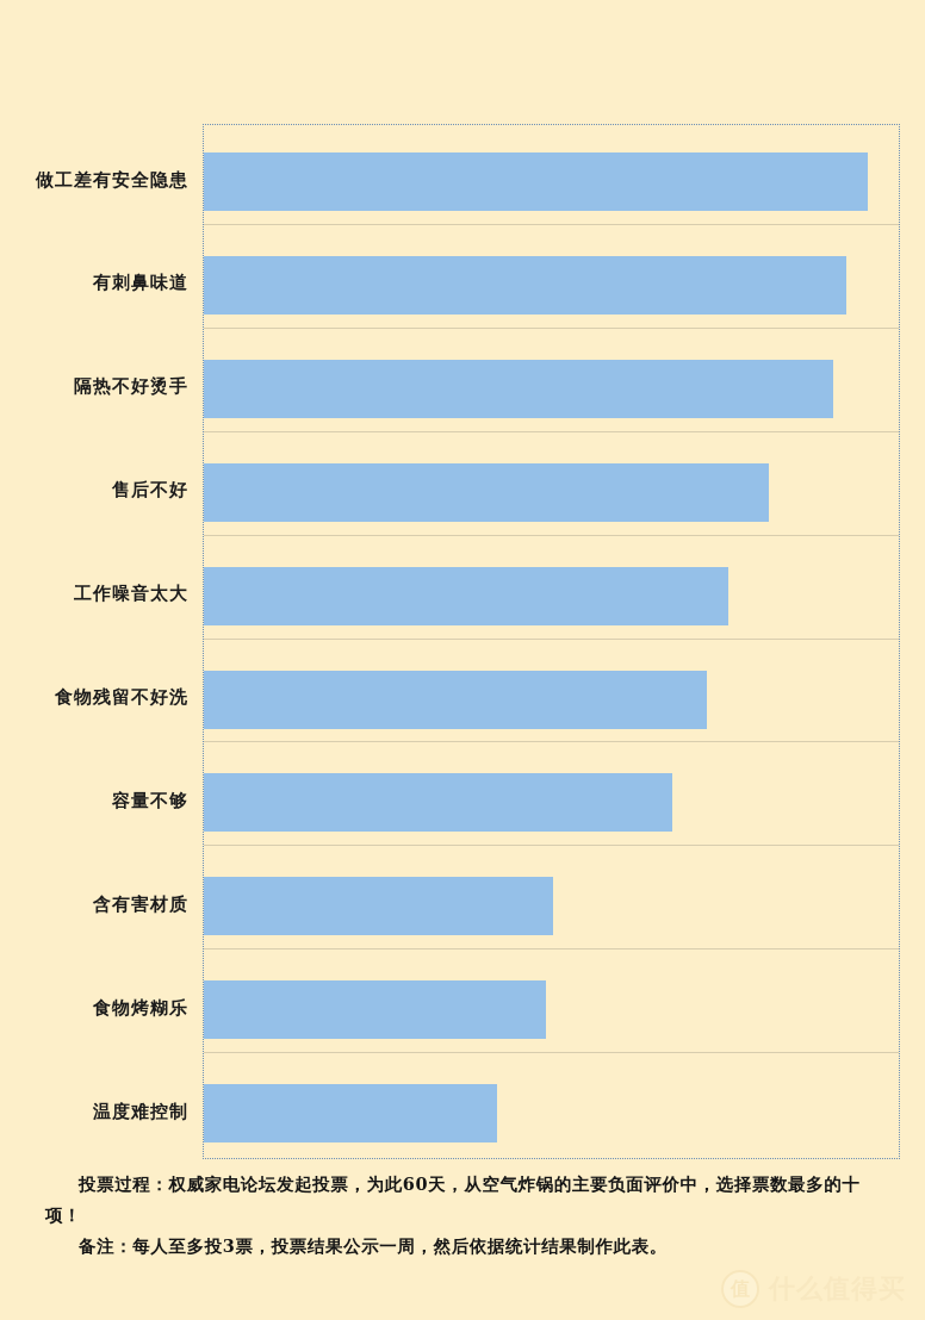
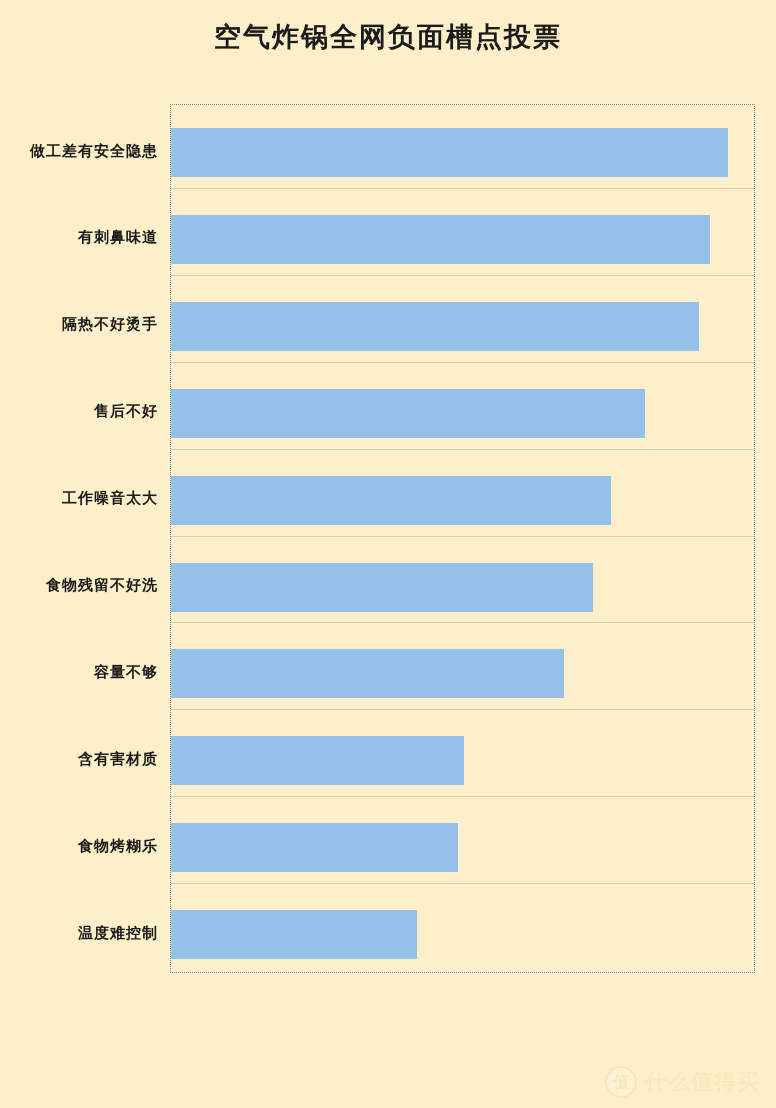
+ 空气炸锅全网负面槽点投票
  做工差有安全隐患
  有刺鼻味道
  隔热不好烫手
  售后不好
  工作噪音太大
  食物残留不好洗
  容量不够
  含有害材质
  食物烤糊乐
  温度难控制
- 投票过程：权威家电论坛发起投票，为此60天，从空气炸锅的主要负面评价中，选择票数最多的十项！
- 备注：每人至多投3票，投票结果公示一周，然后依据统计结果制作此表。
